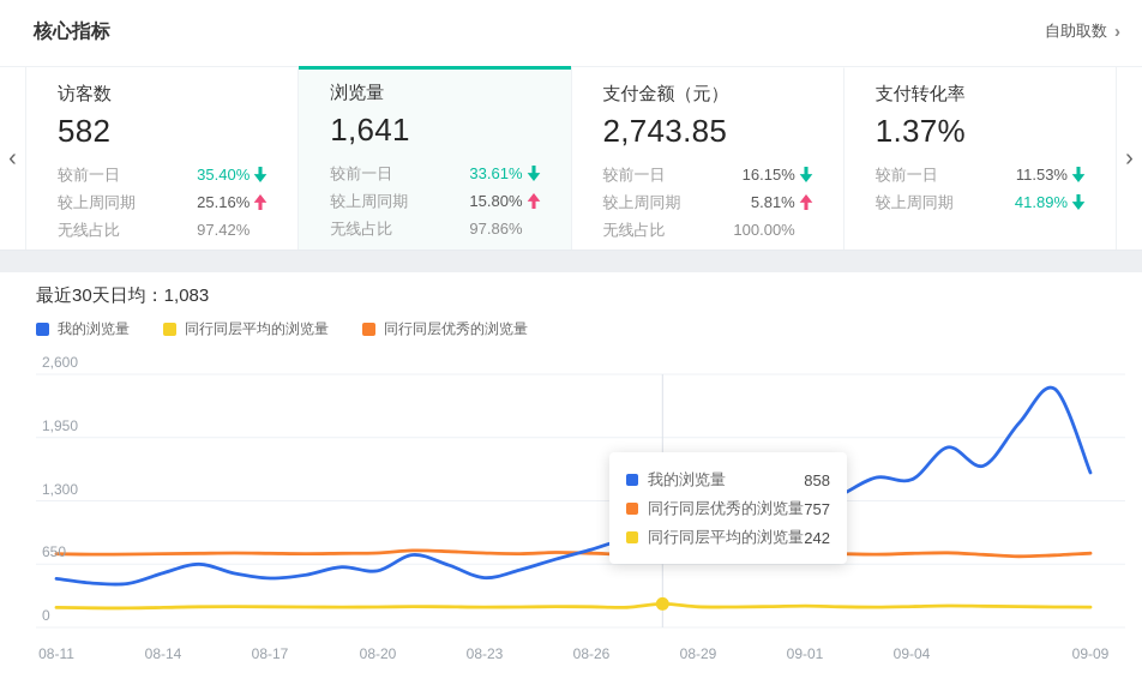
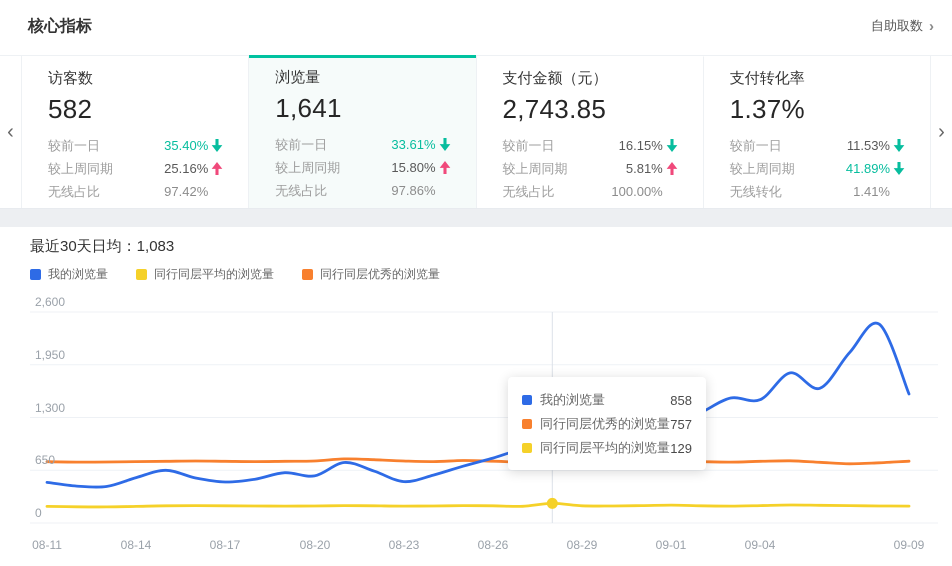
  核心指标
  自助取数
  ›
  ‹
  访客数
  582
  较前一日
  35.40%
  较上周同期
  25.16%
  无线占比
  97.42%
  浏览量
  1,641
  较前一日
  33.61%
  较上周同期
  15.80%
  无线占比
  97.86%
  支付金额（元）
  2,743.85
  较前一日
  16.15%
  较上周同期
  5.81%
  无线占比
  100.00%
  支付转化率
  1.37%
  较前一日
  11.53%
  较上周同期
  41.89%
+ 无线转化
+ 1.41%
  ›
  最近30天日均：1,083
  我的浏览量
  同行同层平均的浏览量
  同行同层优秀的浏览量
  0
  650
  1,300
  1,950
  2,600
  08-11
  08-14
  08-17
  08-20
  08-23
  08-26
  08-29
  09-01
  09-04
  09-09
  我的浏览量
  858
  同行同层优秀的浏览量
  757
  同行同层平均的浏览量
- 242
+ 129
